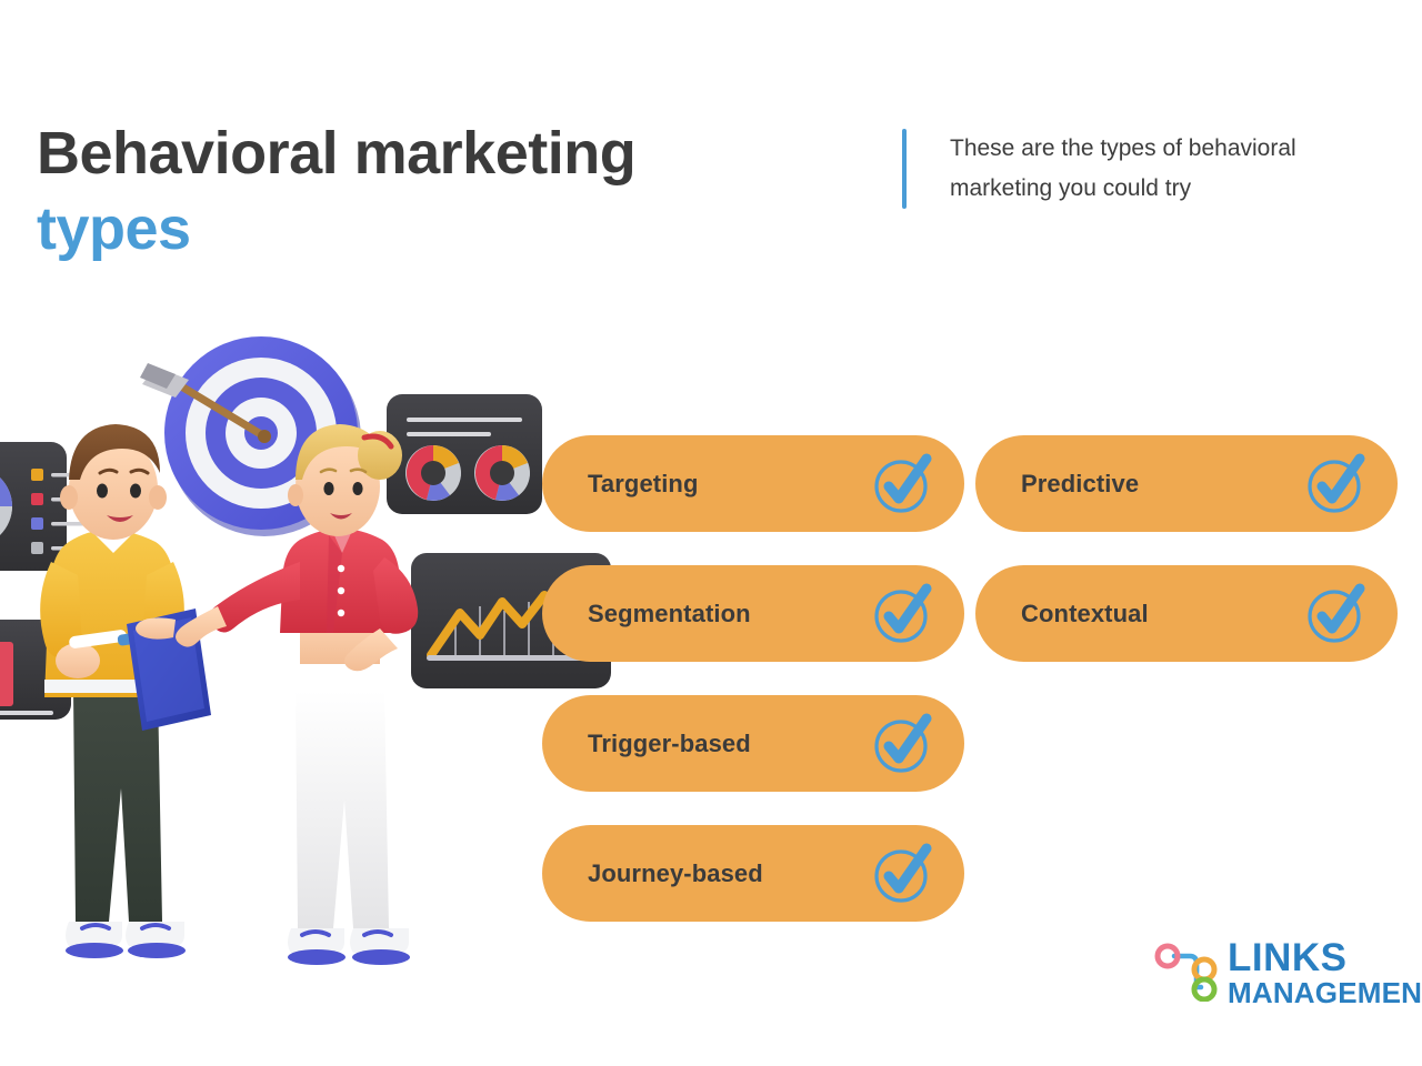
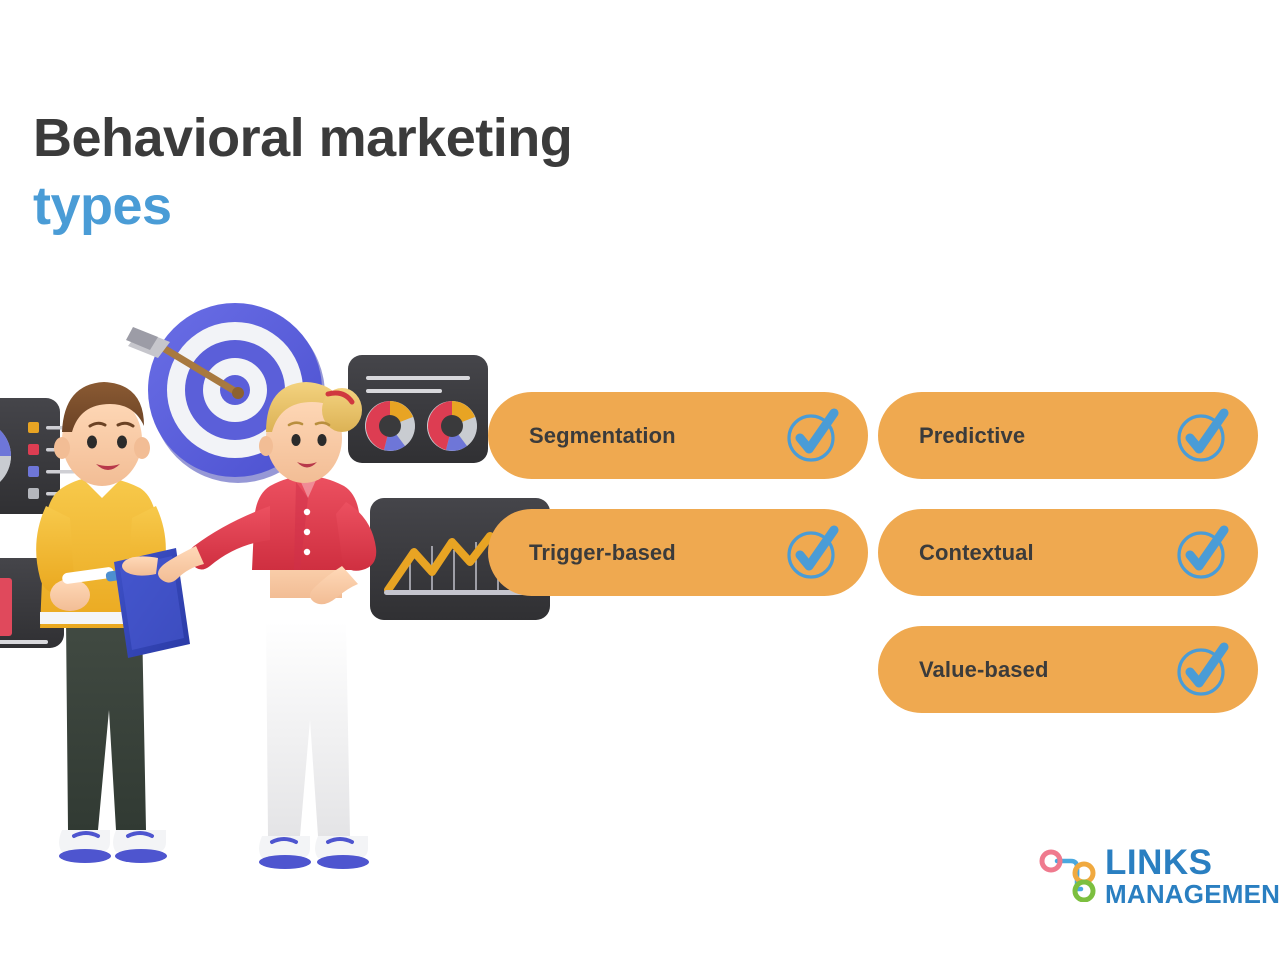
  Behavioral marketing
  types
- These are the types of behavioral marketing you could try
- Targeting
  Segmentation
  Trigger-based
- Journey-based
  Predictive
  Contextual
+ Value-based
  LINKS
  MANAGEMEN
